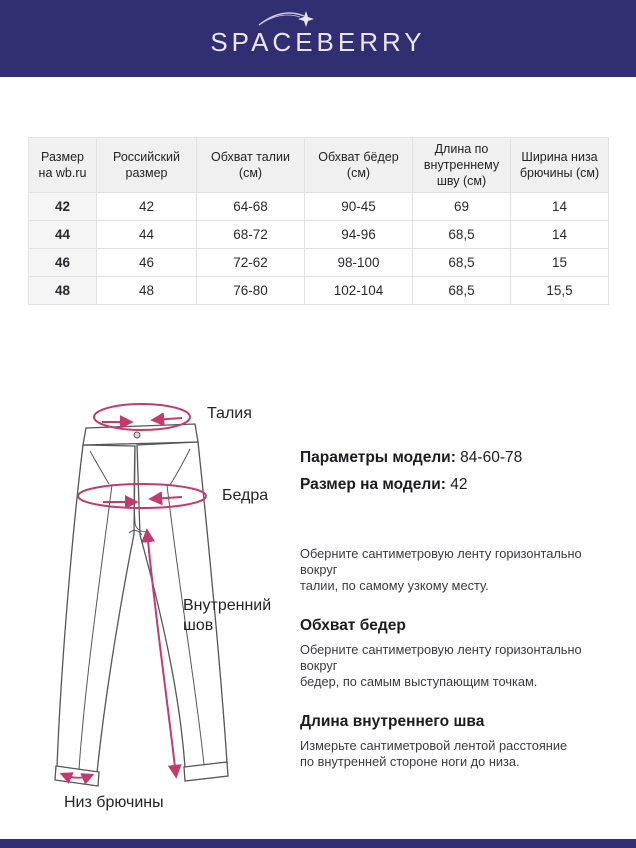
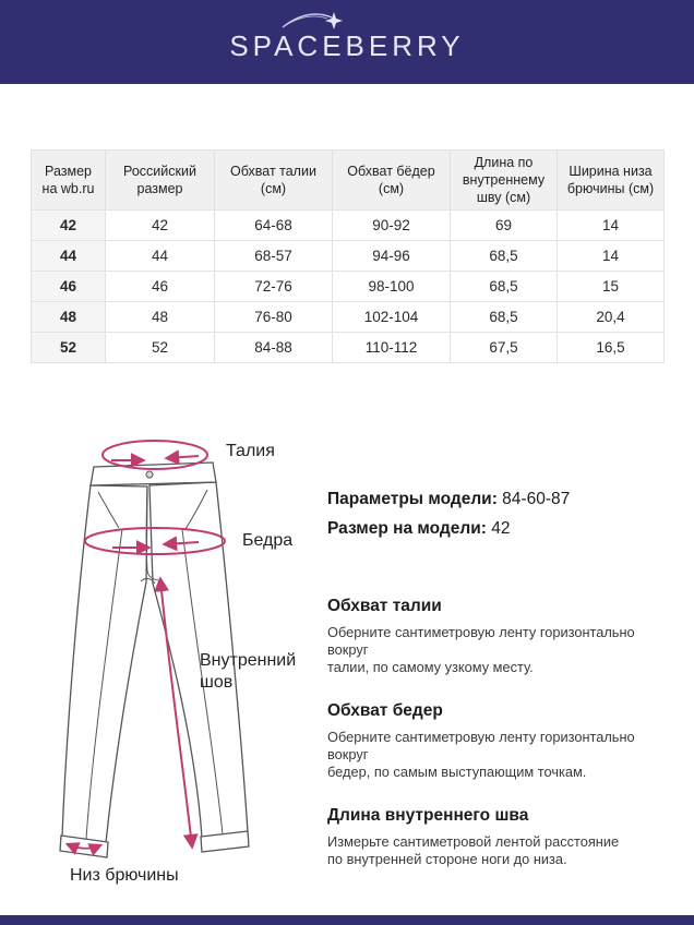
  SPACEBERRY
  Размер на wb.ru	Российский размер	Обхват талии (см)	Обхват бёдер (см)	Длина по внутреннему шву (см)	Ширина низа брючины (см)
- 42	42	64-68	90-45	69	14
+ 42	42	64-68	90-92	69	14
- 44	44	68-72	94-96	68,5	14
+ 44	44	68-57	94-96	68,5	14
- 46	46	72-62	98-100	68,5	15
+ 46	46	72-76	98-100	68,5	15
- 48	48	76-80	102-104	68,5	15,5
+ 48	48	76-80	102-104	68,5	20,4
+ 52	52	84-88	110-112	67,5	16,5
  Талия
  Бедра
  Внутренний шов
  Низ брючины
- Параметры модели: 84-60-78
+ Параметры модели: 84-60-87
  Размер на модели: 42
+ Обхват талии
  Оберните сантиметровую ленту горизонтально вокруг
  талии, по самому узкому месту.
  Обхват бедер
  Оберните сантиметровую ленту горизонтально вокруг
  бедер, по самым выступающим точкам.
  Длина внутреннего шва
  Измерьте сантиметровой лентой расстояние
  по внутренней стороне ноги до низа.
